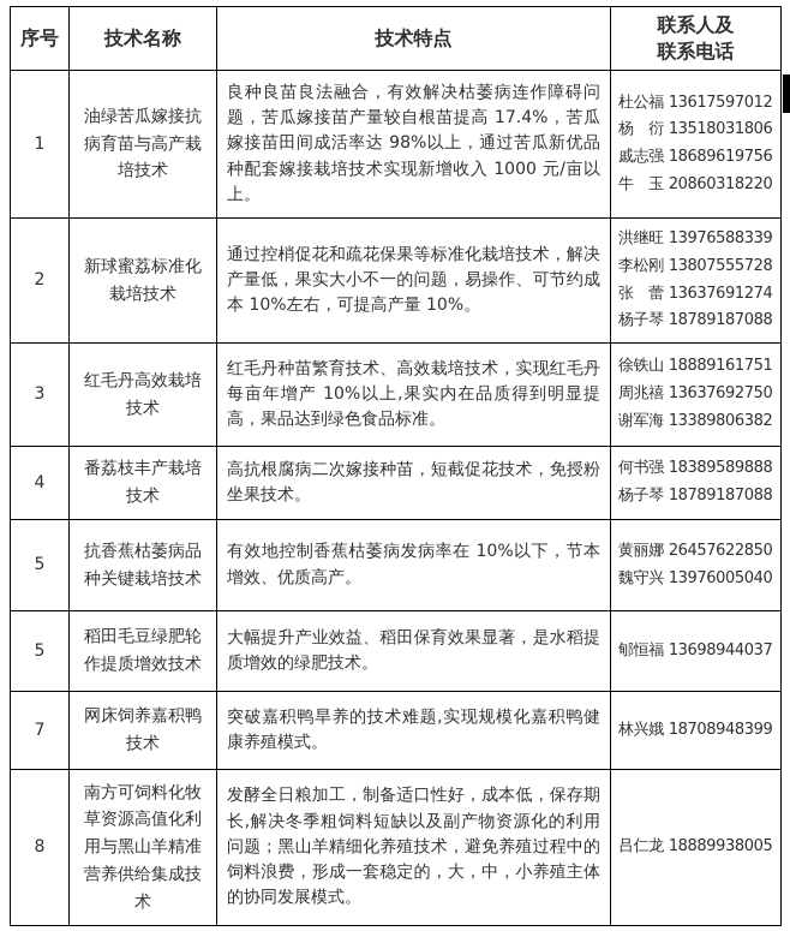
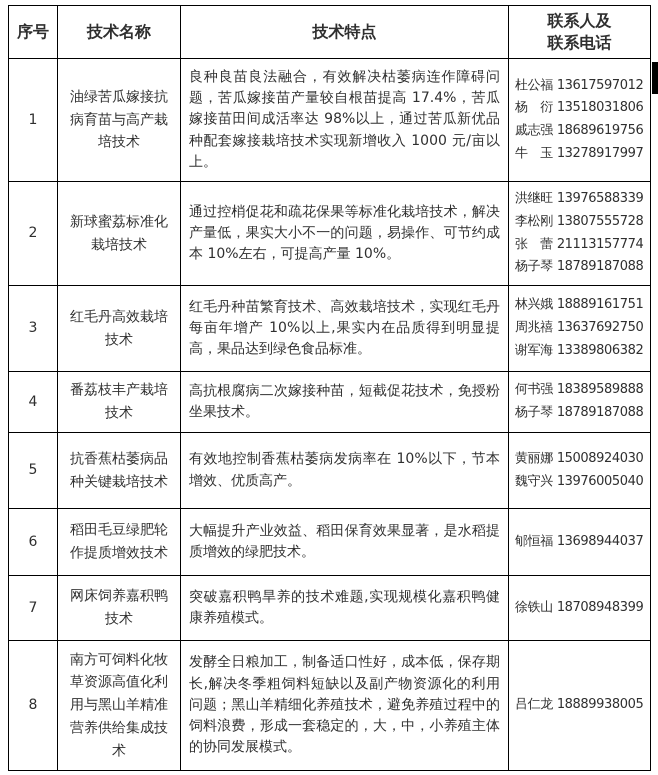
  序号	技术名称	技术特点	联系人及 联系电话
- 1	油绿苦瓜嫁接抗病育苗与高产栽培技术	良种良苗良法融合，有效解决枯萎病连作障碍问题，苦瓜嫁接苗产量较自根苗提高 17.4%，苦瓜嫁接苗田间成活率达 98%以上，通过苦瓜新优品种配套嫁接栽培技术实现新增收入 1000 元/亩以上。	杜公福 13617597012杨 衍 13518031806戚志强 18689619756牛 玉 20860318220
+ 1	油绿苦瓜嫁接抗病育苗与高产栽培技术	良种良苗良法融合，有效解决枯萎病连作障碍问题，苦瓜嫁接苗产量较自根苗提高 17.4%，苦瓜嫁接苗田间成活率达 98%以上，通过苦瓜新优品种配套嫁接栽培技术实现新增收入 1000 元/亩以上。	杜公福 13617597012杨 衍 13518031806戚志强 18689619756牛 玉 13278917997
- 2	新球蜜荔标准化栽培技术	通过控梢促花和疏花保果等标准化栽培技术，解决产量低，果实大小不一的问题，易操作、可节约成本 10%左右，可提高产量 10%。	洪继旺 13976588339李松刚 13807555728张 蕾 13637691274杨子琴 18789187088
+ 2	新球蜜荔标准化栽培技术	通过控梢促花和疏花保果等标准化栽培技术，解决产量低，果实大小不一的问题，易操作、可节约成本 10%左右，可提高产量 10%。	洪继旺 13976588339李松刚 13807555728张 蕾 21113157774杨子琴 18789187088
- 3	红毛丹高效栽培技术	红毛丹种苗繁育技术、高效栽培技术，实现红毛丹每亩年增产 10%以上,果实内在品质得到明显提高，果品达到绿色食品标准。	徐铁山 18889161751周兆禧 13637692750谢军海 13389806382
+ 3	红毛丹高效栽培技术	红毛丹种苗繁育技术、高效栽培技术，实现红毛丹每亩年增产 10%以上,果实内在品质得到明显提高，果品达到绿色食品标准。	林兴娥 18889161751周兆禧 13637692750谢军海 13389806382
  4	番荔枝丰产栽培技术	高抗根腐病二次嫁接种苗，短截促花技术，免授粉坐果技术。	何书强 18389589888杨子琴 18789187088
- 5	抗香蕉枯萎病品种关键栽培技术	有效地控制香蕉枯萎病发病率在 10%以下，节本增效、优质高产。	黄丽娜 26457622850魏守兴 13976005040
+ 5	抗香蕉枯萎病品种关键栽培技术	有效地控制香蕉枯萎病发病率在 10%以下，节本增效、优质高产。	黄丽娜 15008924030魏守兴 13976005040
- 5	稻田毛豆绿肥轮作提质增效技术	大幅提升产业效益、稻田保育效果显著，是水稻提质增效的绿肥技术。	郇恒福 13698944037
+ 6	稻田毛豆绿肥轮作提质增效技术	大幅提升产业效益、稻田保育效果显著，是水稻提质增效的绿肥技术。	郇恒福 13698944037
- 7	网床饲养嘉积鸭技术	突破嘉积鸭旱养的技术难题,实现规模化嘉积鸭健康养殖模式。	林兴娥 18708948399
+ 7	网床饲养嘉积鸭技术	突破嘉积鸭旱养的技术难题,实现规模化嘉积鸭健康养殖模式。	徐铁山 18708948399
  8	南方可饲料化牧草资源高值化利用与黑山羊精准营养供给集成技术	发酵全日粮加工，制备适口性好，成本低，保存期长,解决冬季粗饲料短缺以及副产物资源化的利用问题；黑山羊精细化养殖技术，避免养殖过程中的饲料浪费，形成一套稳定的，大，中，小养殖主体的协同发展模式。	吕仁龙 18889938005
